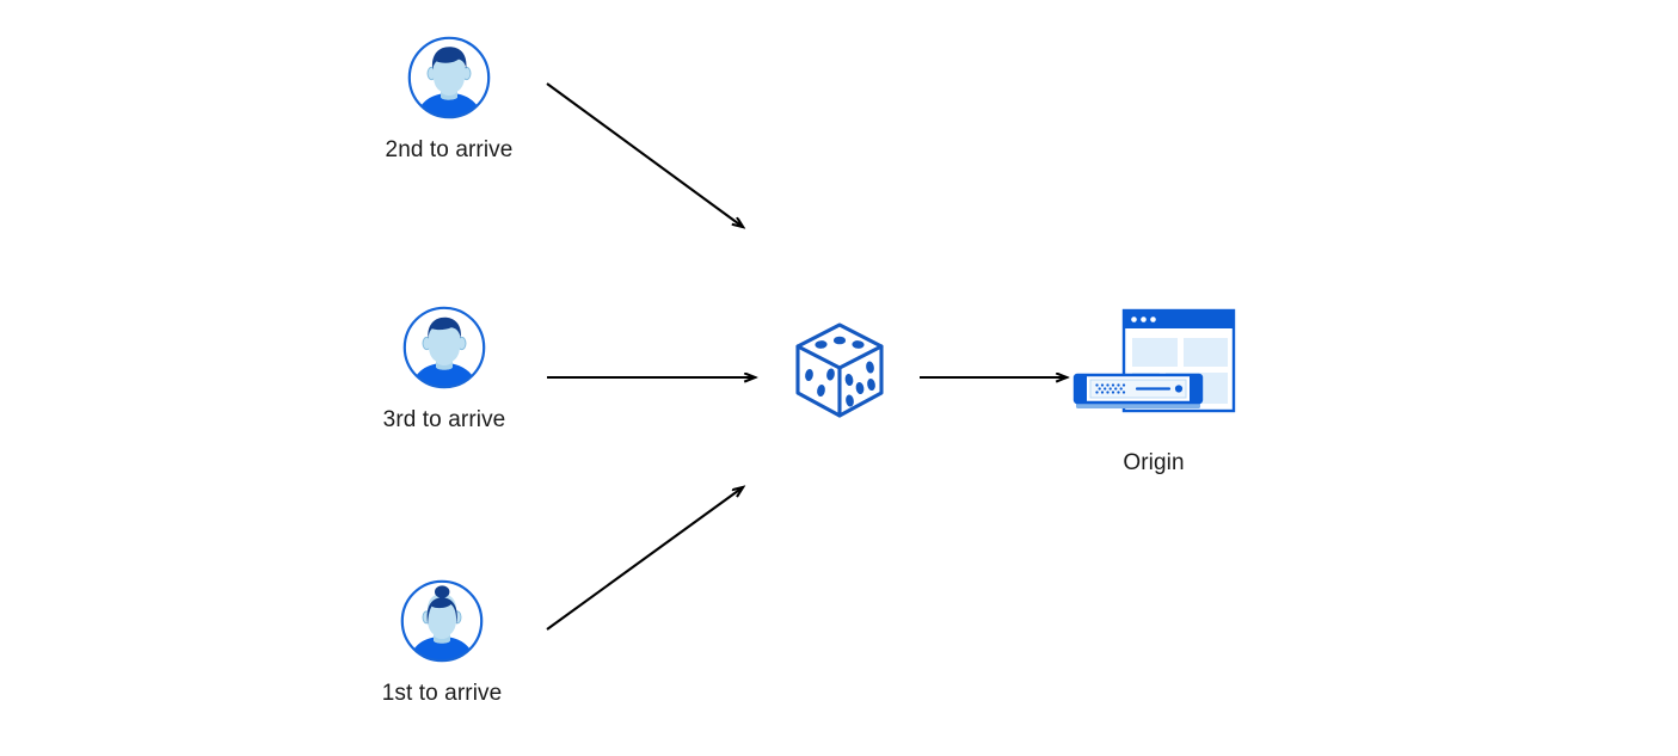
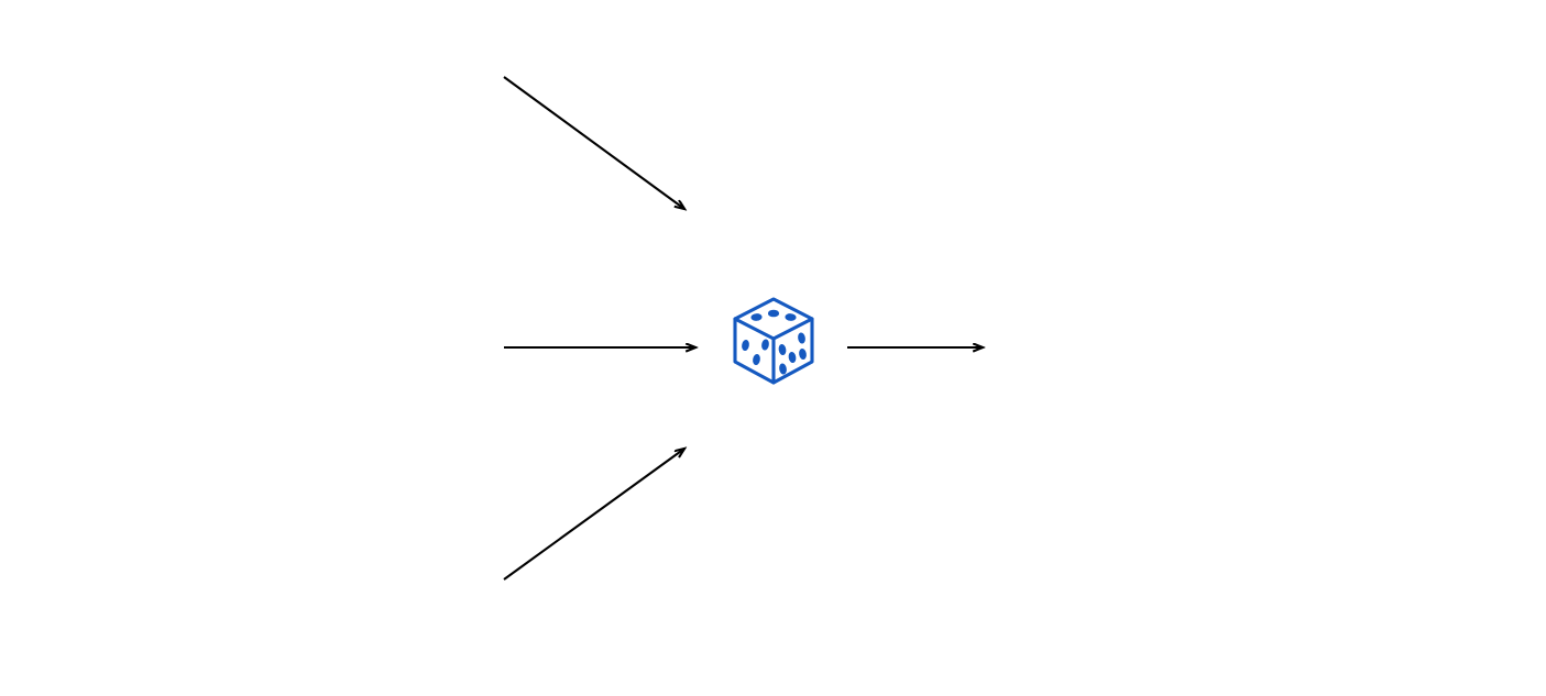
- 2nd to arrive
- 3rd to arrive
- 1st to arrive
- Origin
